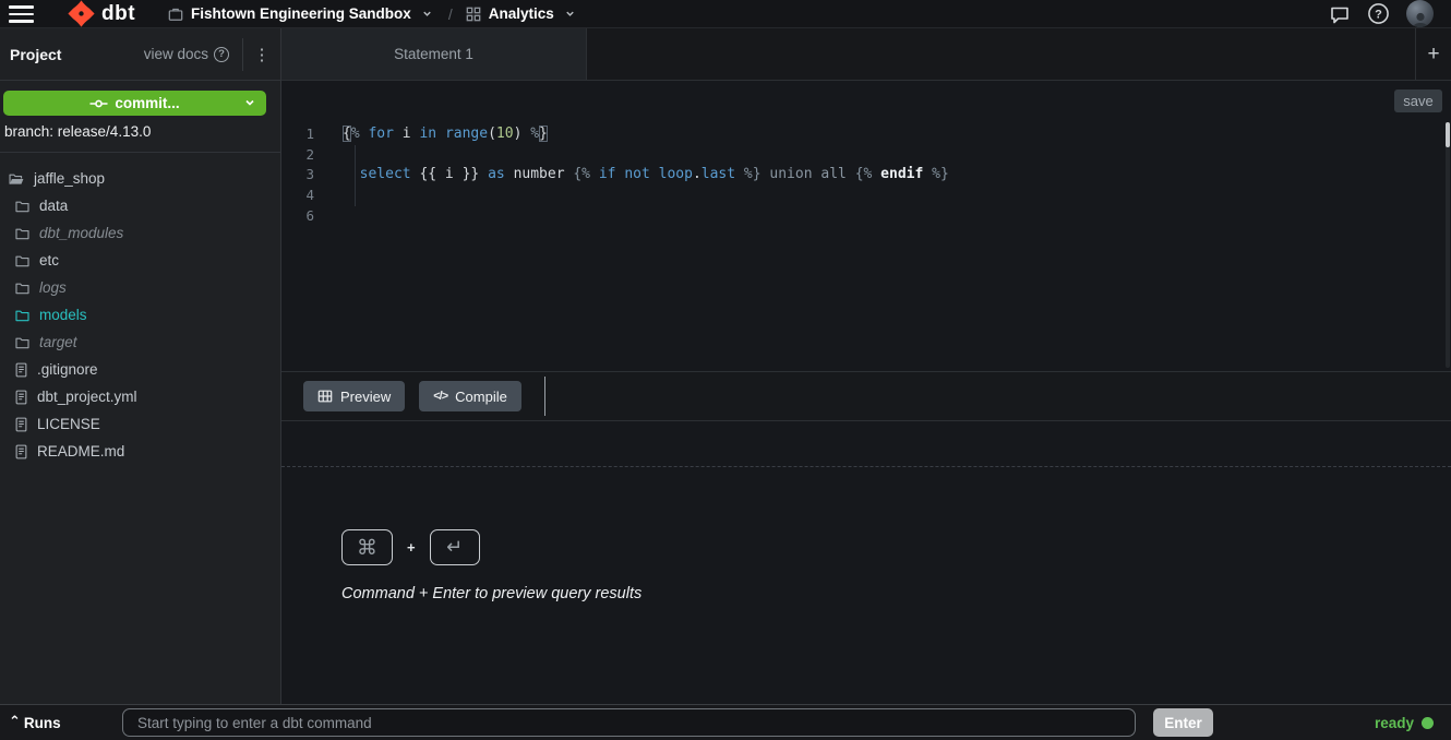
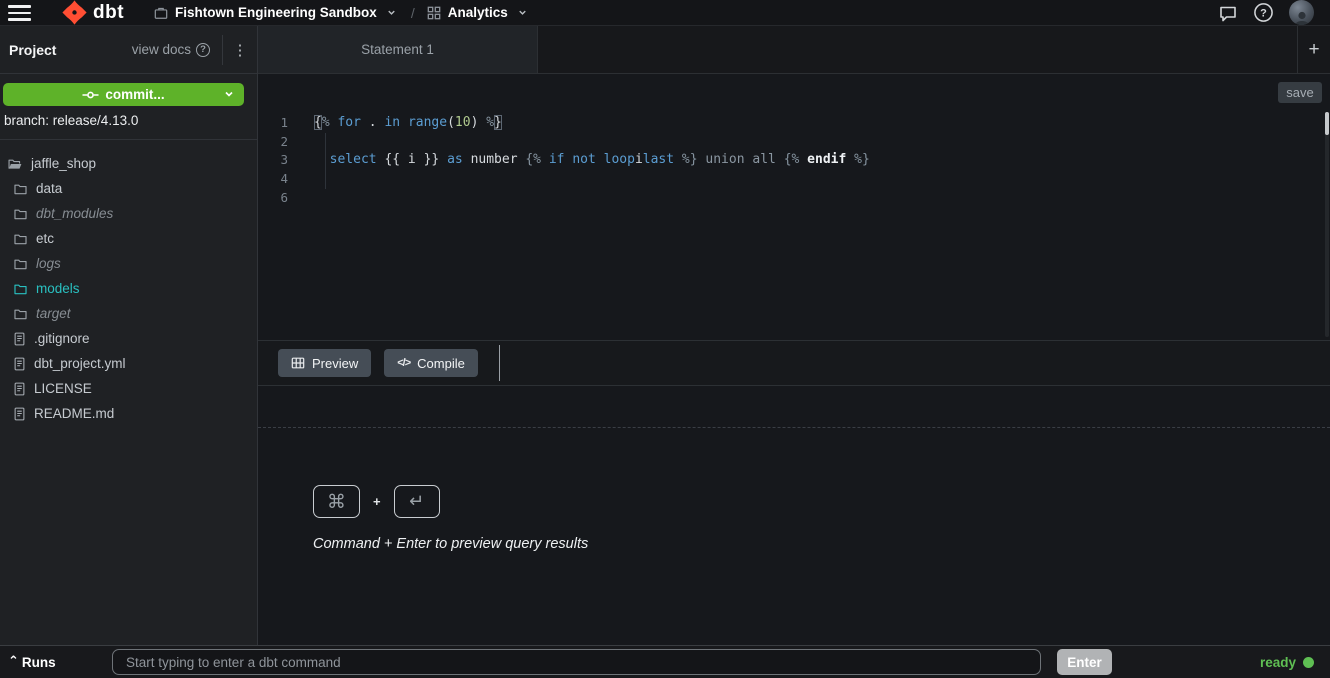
  dbt
  Fishtown Engineering Sandbox
  /
  Analytics
  ?
  Project
  view docs
  ?
  ⋮
  commit...
  branch: release/4.13.0
  jaffle_shop
  data
  dbt_modules
  etc
  logs
  models
  target
  .gitignore
  dbt_project.yml
  LICENSE
  README.md
  Statement 1
  +
  save
  1
- {% for i in range(10) %}
+ {% for . in range(10) %}
  2
  3
- select {{ i }} as number {% if not loop.last %} union all {% endif %}
+ select {{ i }} as number {% if not loopilast %} union all {% endif %}
  4
  6
  Preview
  </>
  Compile
  ⌘
  +
  ↵
  Command + Enter to preview query results
  ⌃
  Runs
  Start typing to enter a dbt command
  Enter
  ready
